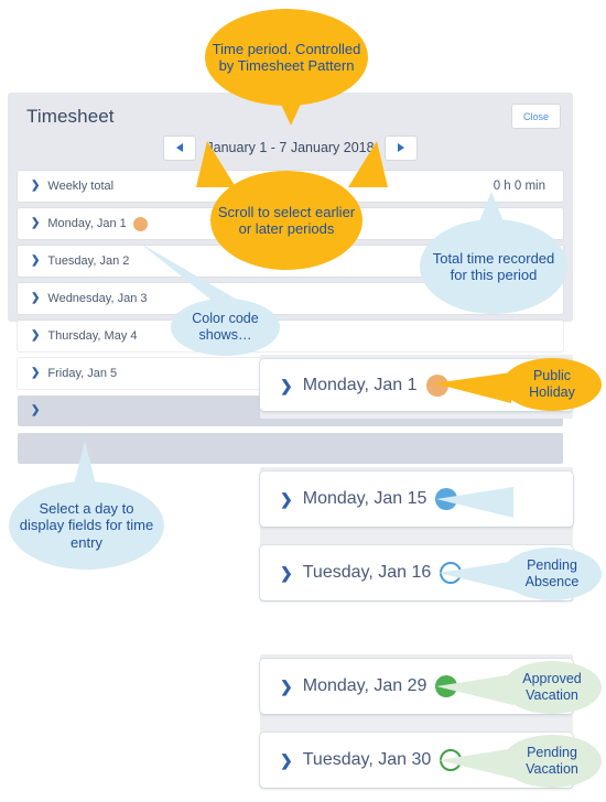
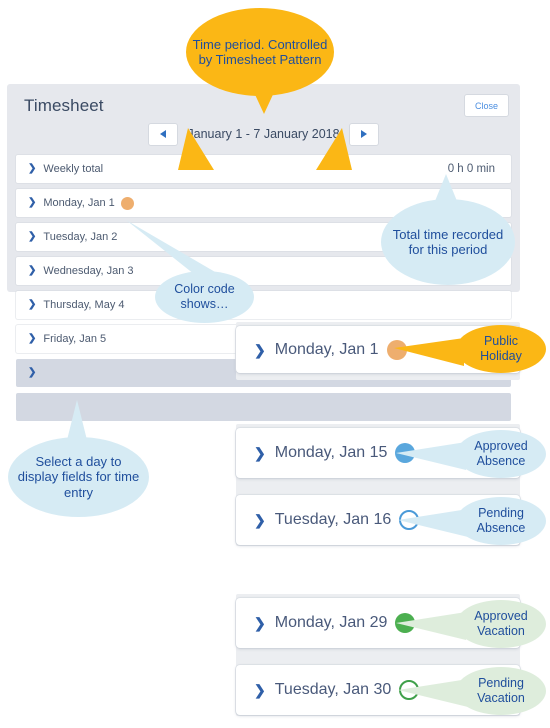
  Timesheet
  Close
  January 1 - 7 January 2018
  ❯
  Weekly total
  0 h 0 min
  ❯
  Monday, Jan 1
  ❯
  Tuesday, Jan 2
  ❯
  Wednesday, Jan 3
  ❯
  Thursday, May 4
  ❯
  Friday, Jan 5
  ❯
  ❯
  Monday, Jan 1
  ❯
  Monday, Jan 15
  ❯
  Tuesday, Jan 16
  ❯
  Monday, Jan 29
  ❯
  Tuesday, Jan 30
  Time period. Controlled by Timesheet Pattern
- Scroll to select earlier or later periods
  Total time recorded for this period
  Color code shows…
  Select a day to display fields for time entry
  Public Holiday
+ Approved Absence
  Pending Absence
  Approved Vacation
  Pending Vacation
